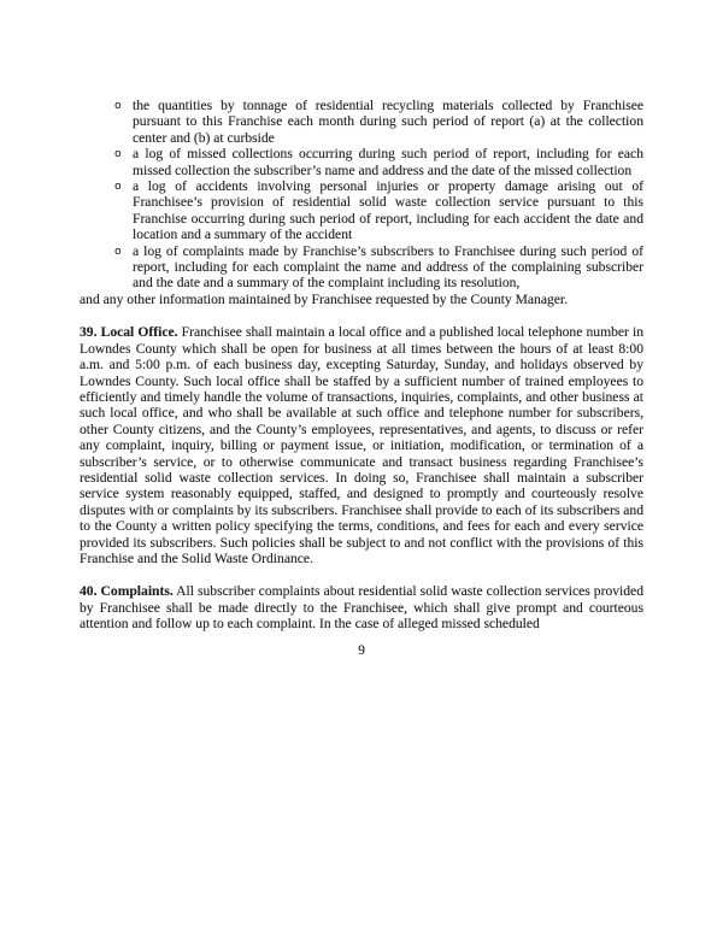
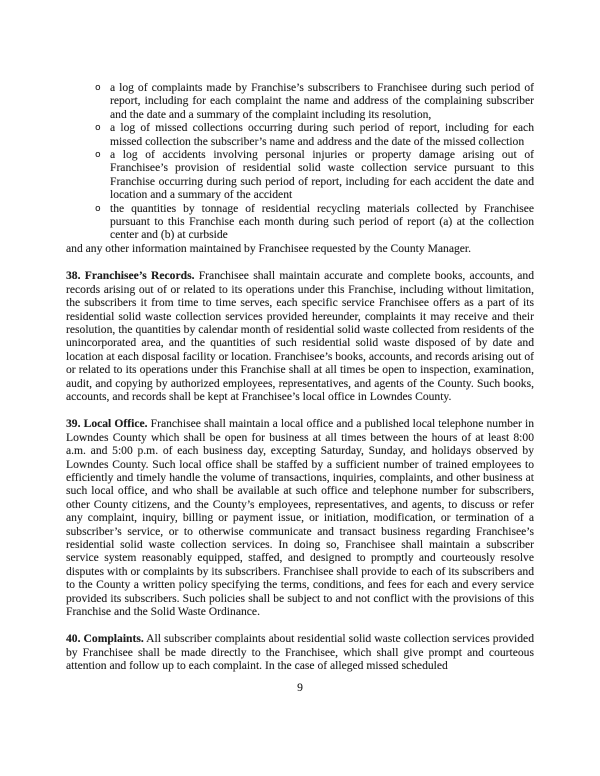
  o
- the quantities by tonnage of residential recycling materials collected by Franchisee pursuant to this Franchise each month during such period of report (a) at the collection center and (b) at curbside
+ a log of complaints made by Franchise’s subscribers to Franchisee during such period of report, including for each complaint the name and address of the complaining subscriber and the date and a summary of the complaint including its resolution,
  o
  a log of missed collections occurring during such period of report, including for each missed collection the subscriber’s name and address and the date of the missed collection
  o
  a log of accidents involving personal injuries or property damage arising out of Franchisee’s provision of residential solid waste collection service pursuant to this Franchise occurring during such period of report, including for each accident the date and location and a summary of the accident
  o
- a log of complaints made by Franchise’s subscribers to Franchisee during such period of report, including for each complaint the name and address of the complaining subscriber and the date and a summary of the complaint including its resolution,
+ the quantities by tonnage of residential recycling materials collected by Franchisee pursuant to this Franchise each month during such period of report (a) at the collection center and (b) at curbside
  and any other information maintained by Franchisee requested by the County Manager.
+ 38. Franchisee’s Records. Franchisee shall maintain accurate and complete books, accounts, and records arising out of or related to its operations under this Franchise, including without limitation, the subscribers it from time to time serves, each specific service Franchisee offers as a part of its residential solid waste collection services provided hereunder, complaints it may receive and their resolution, the quantities by calendar month of residential solid waste collected from residents of the unincorporated area, and the quantities of such residential solid waste disposed of by date and location at each disposal facility or location. Franchisee’s books, accounts, and records arising out of or related to its operations under this Franchise shall at all times be open to inspection, examination, audit, and copying by authorized employees, representatives, and agents of the County. Such books, accounts, and records shall be kept at Franchisee’s local office in Lowndes County.
  39. Local Office. Franchisee shall maintain a local office and a published local telephone number in Lowndes County which shall be open for business at all times between the hours of at least 8:00 a.m. and 5:00 p.m. of each business day, excepting Saturday, Sunday, and holidays observed by Lowndes County. Such local office shall be staffed by a sufficient number of trained employees to efficiently and timely handle the volume of transactions, inquiries, complaints, and other business at such local office, and who shall be available at such office and telephone number for subscribers, other County citizens, and the County’s employees, representatives, and agents, to discuss or refer any complaint, inquiry, billing or payment issue, or initiation, modification, or termination of a subscriber’s service, or to otherwise communicate and transact business regarding Franchisee’s residential solid waste collection services. In doing so, Franchisee shall maintain a subscriber service system reasonably equipped, staffed, and designed to promptly and courteously resolve disputes with or complaints by its subscribers. Franchisee shall provide to each of its subscribers and to the County a written policy specifying the terms, conditions, and fees for each and every service provided its subscribers. Such policies shall be subject to and not conflict with the provisions of this Franchise and the Solid Waste Ordinance.
  40. Complaints. All subscriber complaints about residential solid waste collection services provided by Franchisee shall be made directly to the Franchisee, which shall give prompt and courteous attention and follow up to each complaint. In the case of alleged missed scheduled
  9
